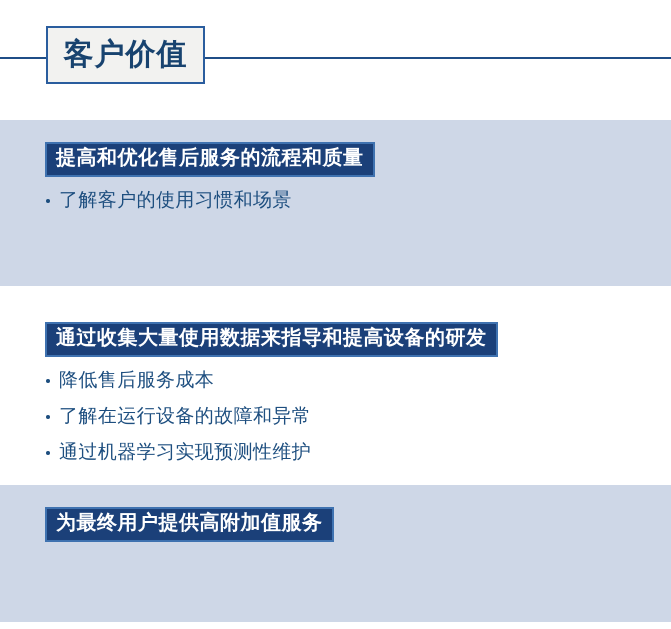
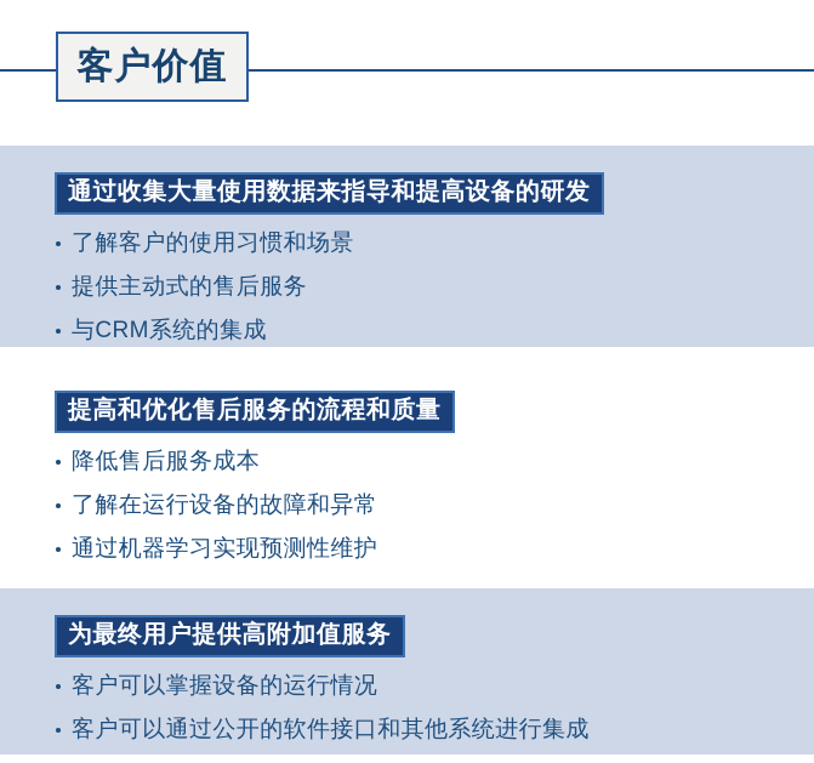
  客户价值
- 提高和优化售后服务的流程和质量
+ 通过收集大量使用数据来指导和提高设备的研发
  了解客户的使用习惯和场景
+ 提供主动式的售后服务
+ 与CRM系统的集成
- 通过收集大量使用数据来指导和提高设备的研发
+ 提高和优化售后服务的流程和质量
  降低售后服务成本
  了解在运行设备的故障和异常
  通过机器学习实现预测性维护
  为最终用户提供高附加值服务
+ 客户可以掌握设备的运行情况
+ 客户可以通过公开的软件接口和其他系统进行集成
